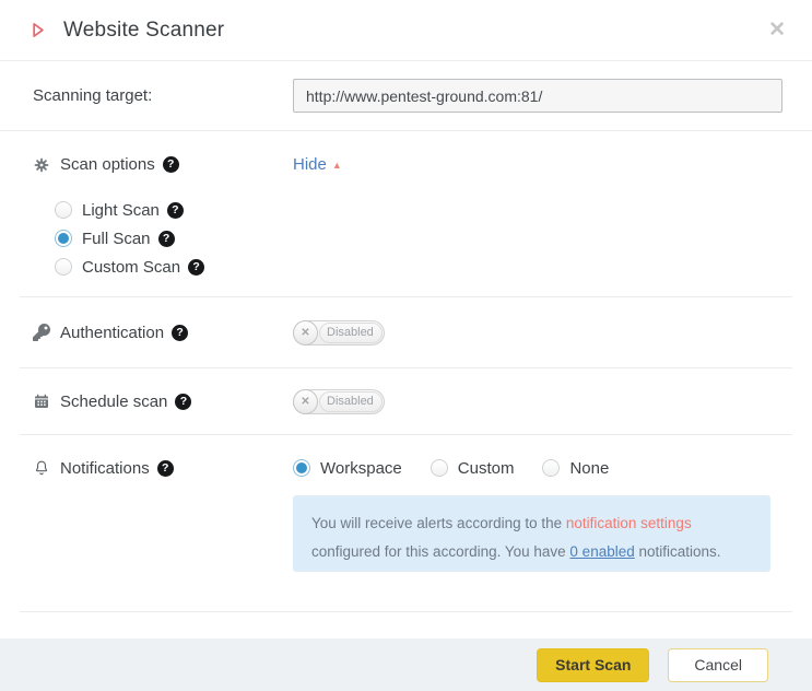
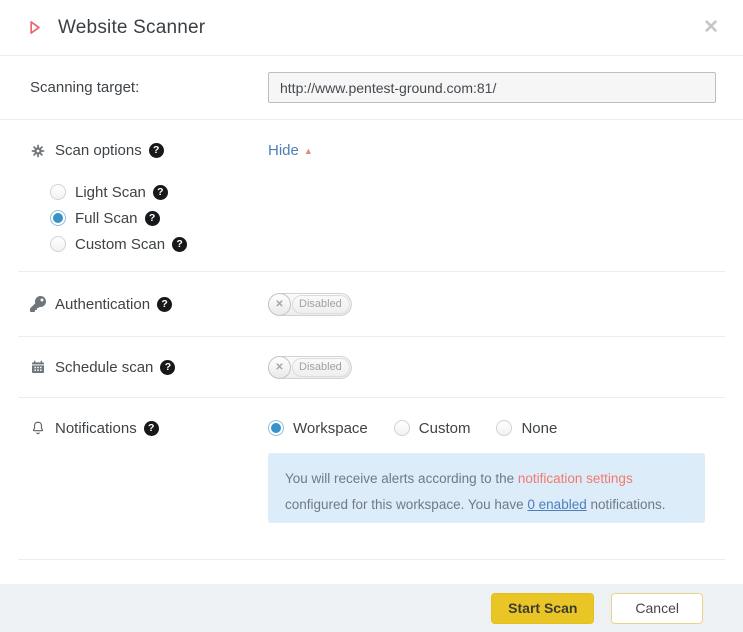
  Website Scanner
  ✕
  Scanning target:
  http://www.pentest-ground.com:81/
  Scan options
  ?
  Hide
  ▲
  Light Scan
  ?
  Full Scan
  ?
  Custom Scan
  ?
  Authentication
  ?
  ✕
  Disabled
  Schedule scan
  ?
  ✕
  Disabled
  Notifications
  ?
  Workspace
  Custom
  None
- You will receive alerts according to the notification settings configured for this according. You have 0 enabled notifications.
+ You will receive alerts according to the notification settings configured for this workspace. You have 0 enabled notifications.
  Start Scan
  Cancel
